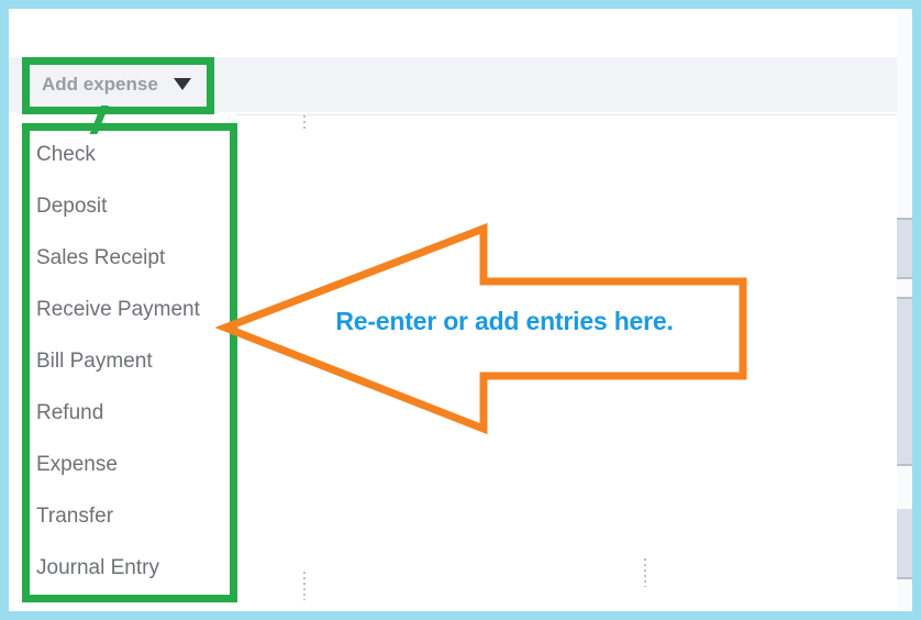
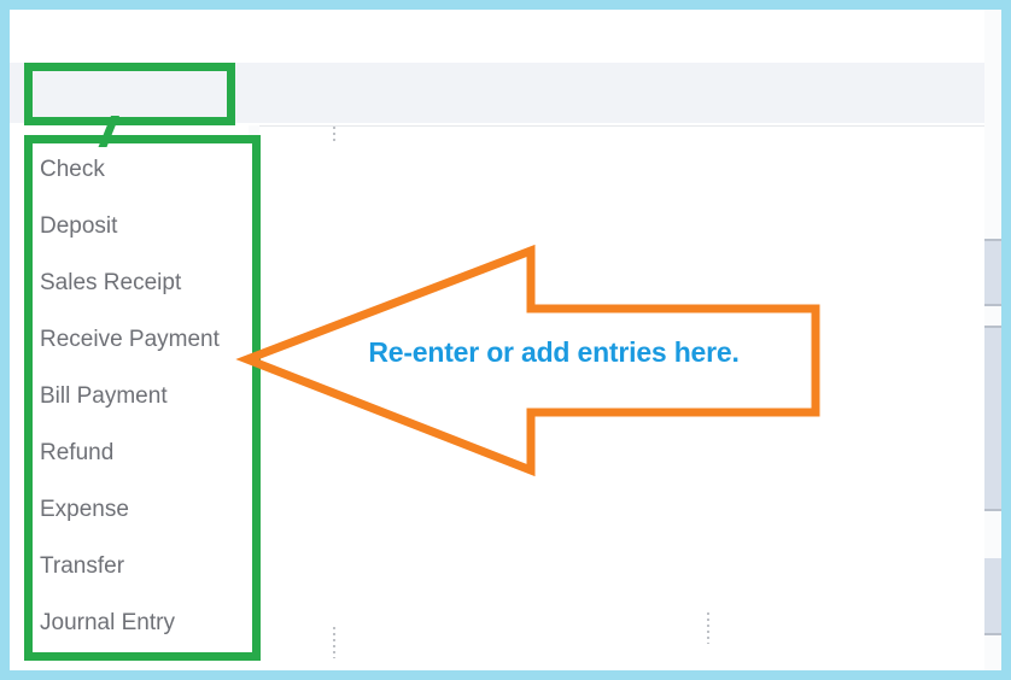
- Add expense
  Check
  Deposit
  Sales Receipt
  Receive Payment
  Bill Payment
  Refund
  Expense
  Transfer
  Journal Entry
  Re-enter or add entries here.
